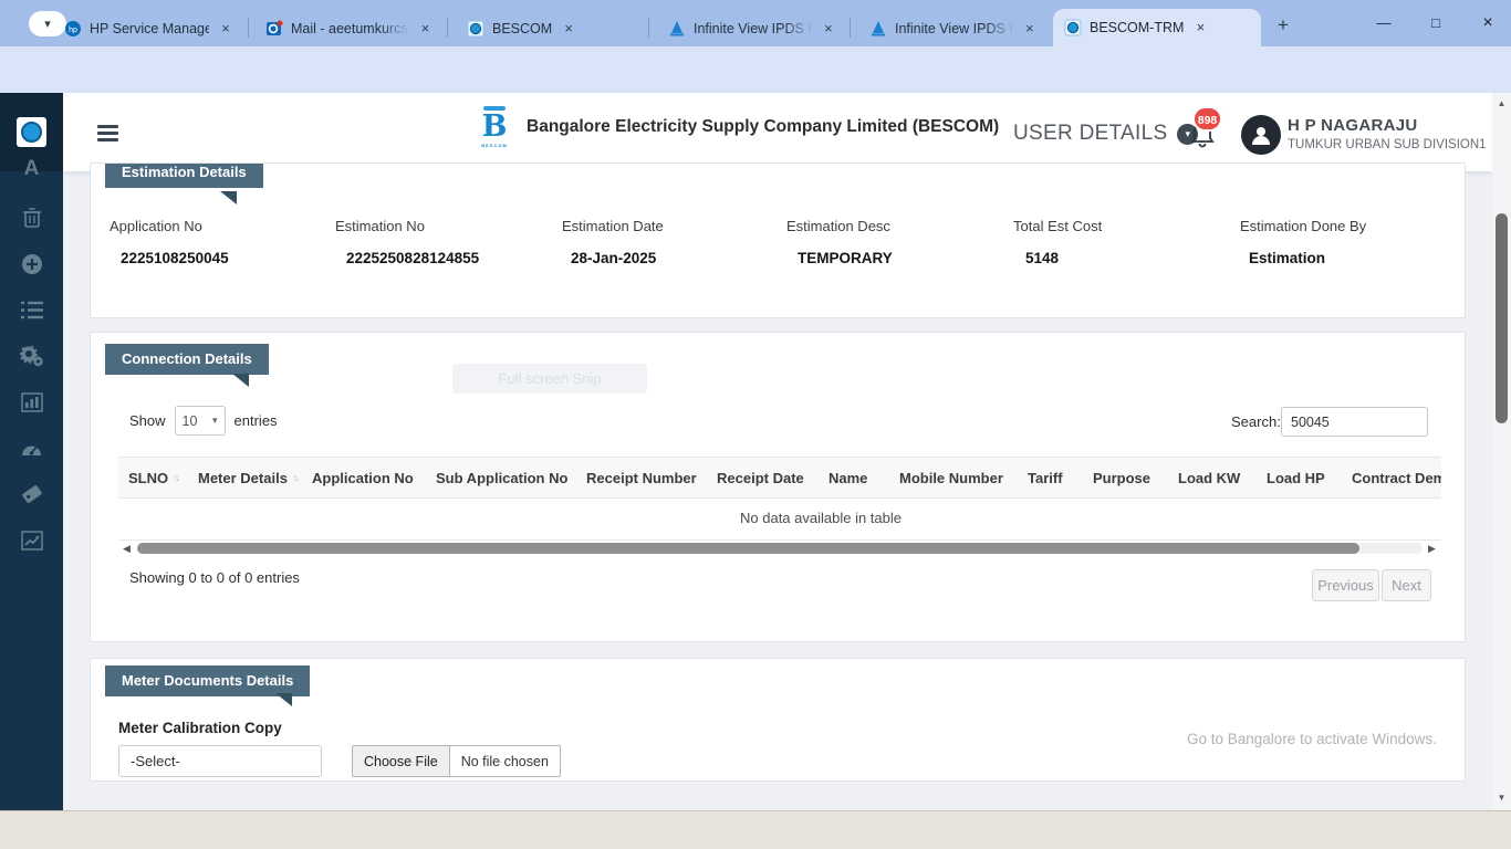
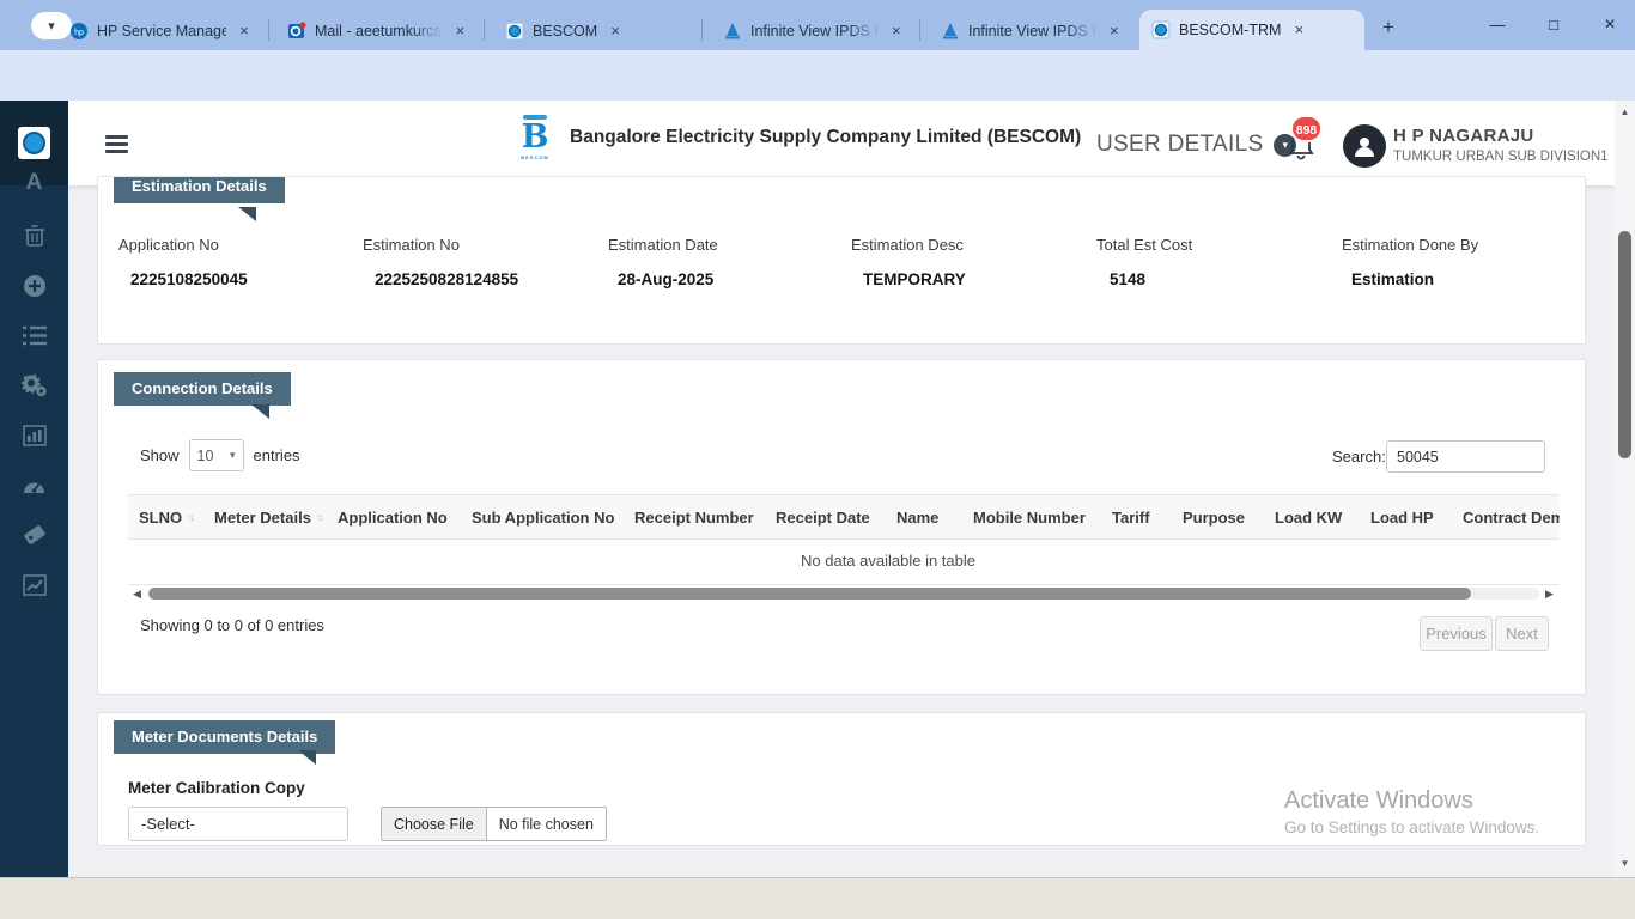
  ▾
  HP Service Manage
  ×
  Mail - aeetumkurcs
  ×
  BESCOM
  ×
  Infinite View IPDS P
  ×
  Infinite View IPDS P
  ×
  BESCOM-TRM
  ×
  +
  —
  □
  ×
  A
  B
  Bangalore Electricity Supply Company Limited (BESCOM)
  USER DETAILS
  ▾
  898
  H P NAGARAJU
  TUMKUR URBAN SUB DIVISION1
  Estimation Details
  Application No
  2225108250045
  Estimation No
  2225250828124855
  Estimation Date
- 28-Jan-2025
+ 28-Aug-2025
  Estimation Desc
  TEMPORARY
  Total Est Cost
  5148
  Estimation Done By
  Estimation
  Connection Details
- Full screen Snip
  Show
  10
  ▾
  entries
  Search:
  50045
  SLNO
  ↑↓
  Meter Details
  ↑↓
  Application No
  Sub Application No
  Receipt Number
  Receipt Date
  Name
  Mobile Number
  Tariff
  Purpose
  Load KW
  Load HP
  Contract Dem
  No data available in table
  ◀
  ▶
  Showing 0 to 0 of 0 entries
  Previous
  Next
  Meter Documents Details
  Meter Calibration Copy
  -Select-
  Choose File
  No file chosen
+ Activate Windows
- Go to Bangalore to activate Windows.
+ Go to Settings to activate Windows.
  ▲
  ▼
